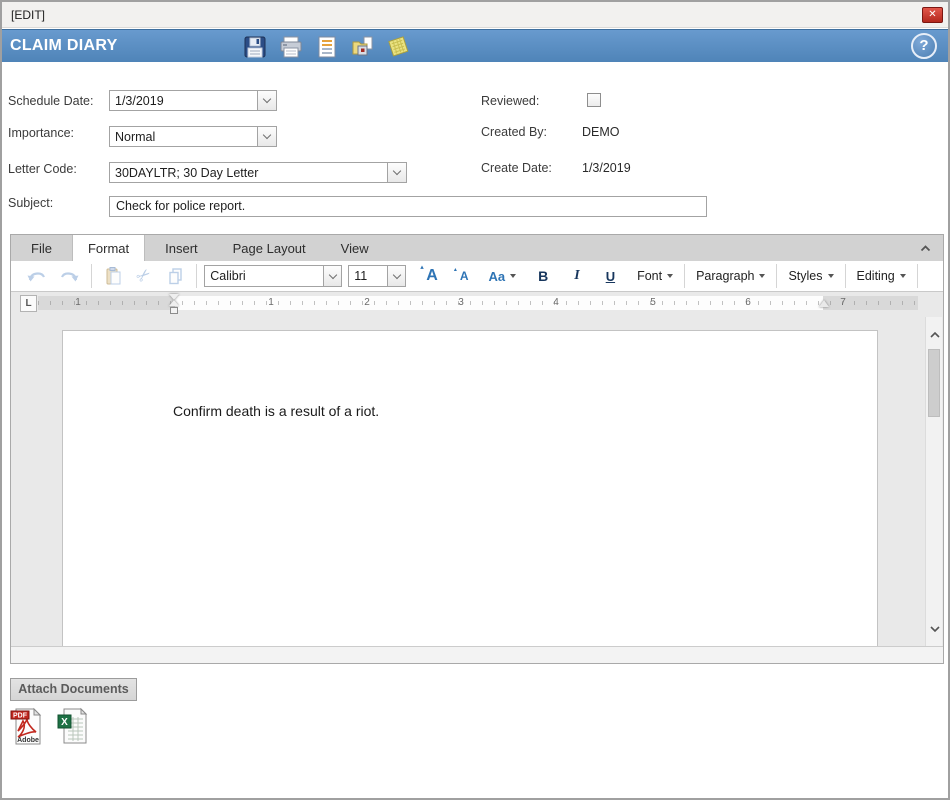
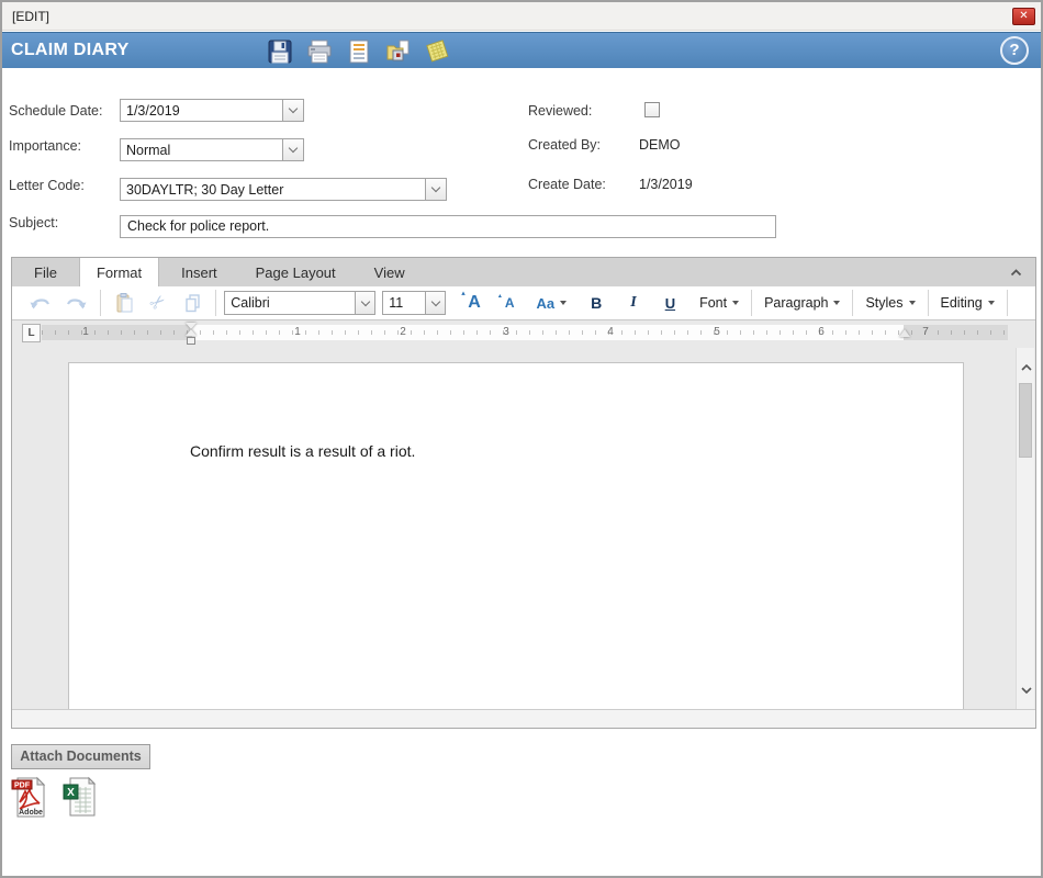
  [EDIT]
  ✕
  CLAIM DIARY
  ?
  Schedule Date:
  1/3/2019
  Importance:
  Normal
  Letter Code:
  30DAYLTR; 30 Day Letter
  Subject:
  Check for police report.
  Reviewed:
  Created By:
  DEMO
  Create Date:
  1/3/2019
  File
  Format
  Insert
  Page Layout
  View
  Calibri
  11
  A
  A
  Aa
  B
  I
  U
  Font
  Paragraph
  Styles
  Editing
  L
  1
  1
  2
  3
  4
  5
  6
  7
- Confirm death is a result of a riot.
+ Confirm result is a result of a riot.
  Attach Documents
  X
